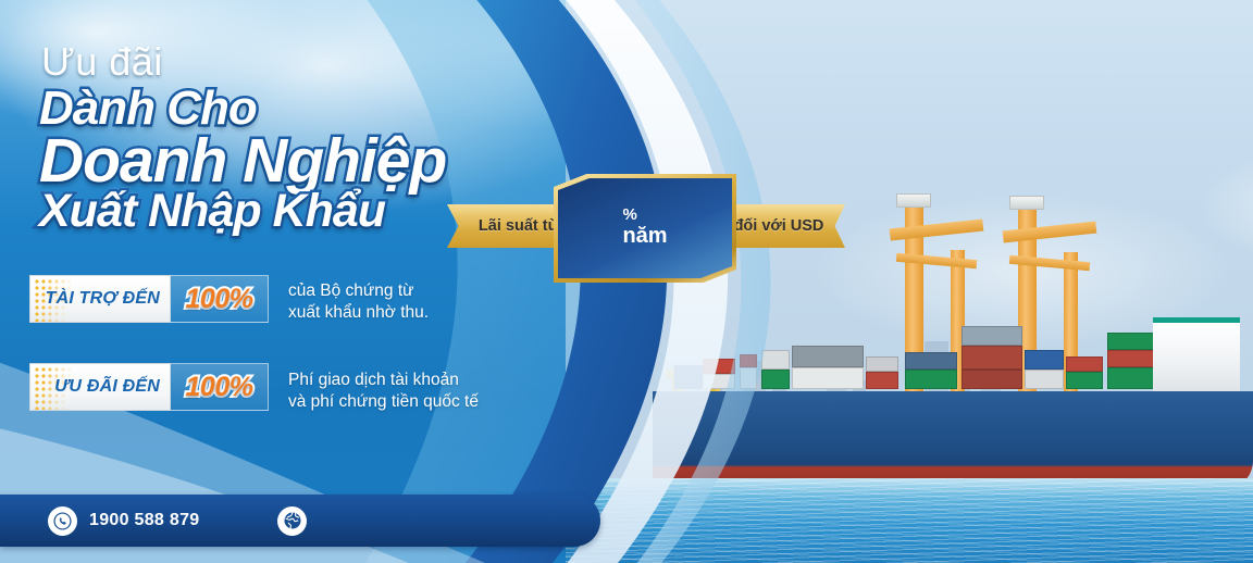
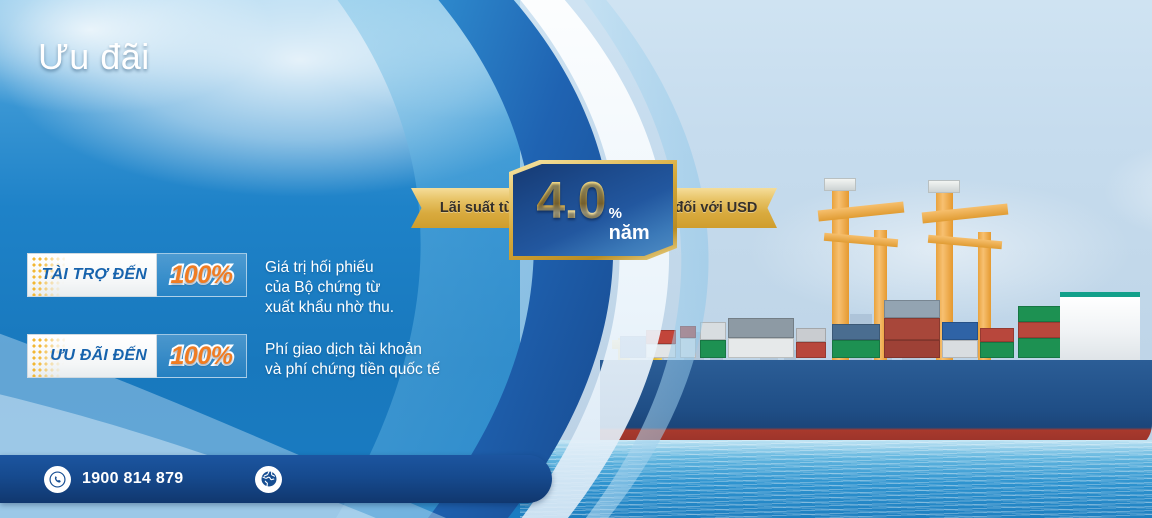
  Ưu đãi
- Dành Cho
- Doanh Nghiệp
- Xuất Nhập Khẩu
  TÀI TRỢ ĐẾN
  100%
+ Giá trị hối phiếu
  của Bộ chứng từ
  xuất khẩu nhờ thu.
  ƯU ĐÃI ĐẾN
  100%
  Phí giao dịch tài khoản
  và phí chứng tiền quốc tế
  Lãi suất từ
  đối với USD
+ 4.0
  %
  năm
- 1900 588 879
+ 1900 814 879
